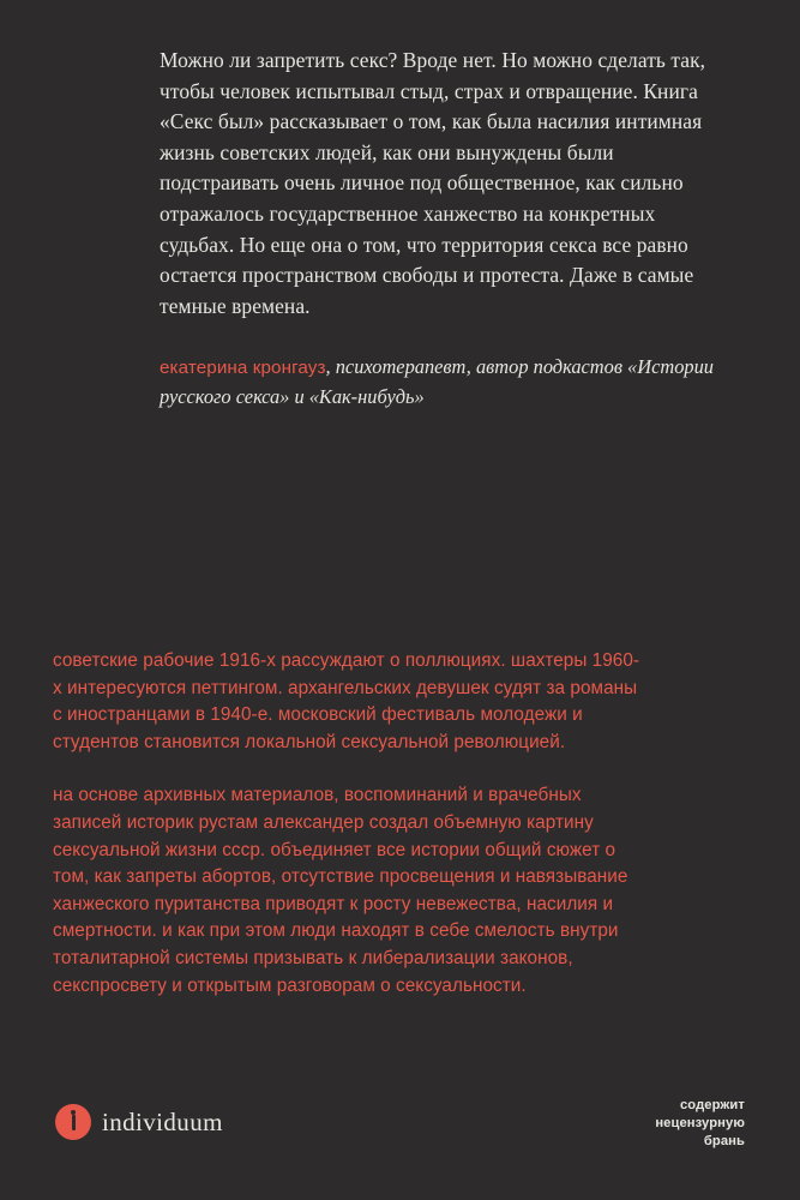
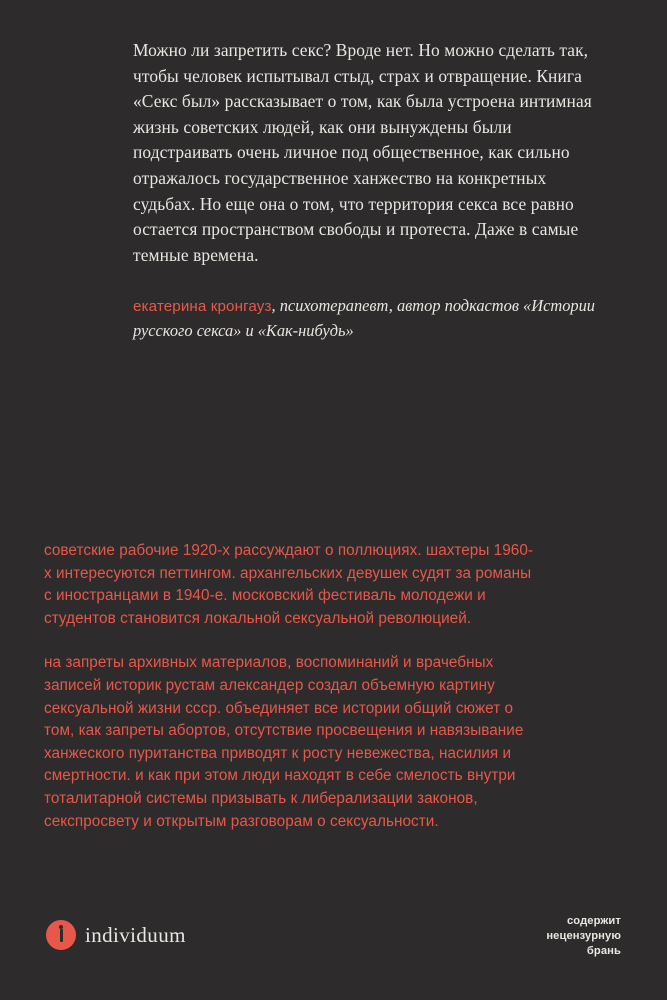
- Можно ли запретить секс? Вроде нет. Но можно сделать так, чтобы человек испытывал стыд, страх и отвращение. Книга «Секс был» рассказывает о том, как была насилия интимная жизнь советских людей, как они вынуждены были подстраивать очень личное под общественное, как сильно отражалось государственное ханжество на конкретных судьбах. Но еще она о том, что территория секса все равно остается пространством свободы и протеста. Даже в самые темные времена.
+ Можно ли запретить секс? Вроде нет. Но можно сделать так, чтобы человек испытывал стыд, страх и отвращение. Книга «Секс был» рассказывает о том, как была устроена интимная жизнь советских людей, как они вынуждены были подстраивать очень личное под общественное, как сильно отражалось государственное ханжество на конкретных судьбах. Но еще она о том, что территория секса все равно остается пространством свободы и протеста. Даже в самые темные времена.
  екатерина кронгауз, психотерапевт, автор подкастов «Истории русского секса» и «Как-нибудь»
- советские рабочие 1916-х рассуждают о поллюциях. шахтеры 1960-х интересуются петтингом. архангельских девушек судят за романы с иностранцами в 1940-е. московский фестиваль молодежи и студентов становится локальной сексуальной революцией.
+ советские рабочие 1920-х рассуждают о поллюциях. шахтеры 1960-х интересуются петтингом. архангельских девушек судят за романы с иностранцами в 1940-е. московский фестиваль молодежи и студентов становится локальной сексуальной революцией.
- на основе архивных материалов, воспоминаний и врачебных записей историк рустам александер создал объемную картину сексуальной жизни ссср. объединяет все истории общий сюжет о том, как запреты абортов, отсутствие просвещения и навязывание ханжеского пуританства приводят к росту невежества, насилия и смертности. и как при этом люди находят в себе смелость внутри тоталитарной системы призывать к либерализации законов, секспросвету и открытым разговорам о сексуальности.
+ на запреты архивных материалов, воспоминаний и врачебных записей историк рустам александер создал объемную картину сексуальной жизни ссср. объединяет все истории общий сюжет о том, как запреты абортов, отсутствие просвещения и навязывание ханжеского пуританства приводят к росту невежества, насилия и смертности. и как при этом люди находят в себе смелость внутри тоталитарной системы призывать к либерализации законов, секспросвету и открытым разговорам о сексуальности.
  individuum
  содержит
  нецензурную
  брань
